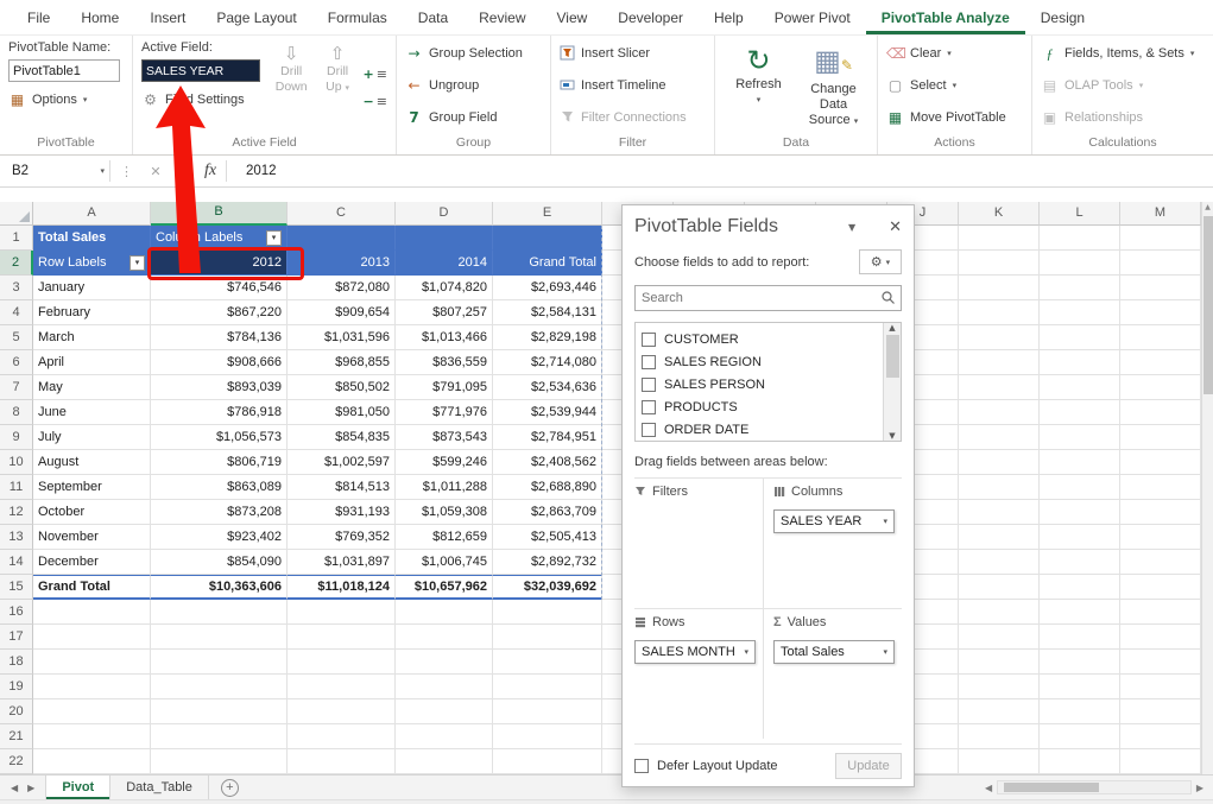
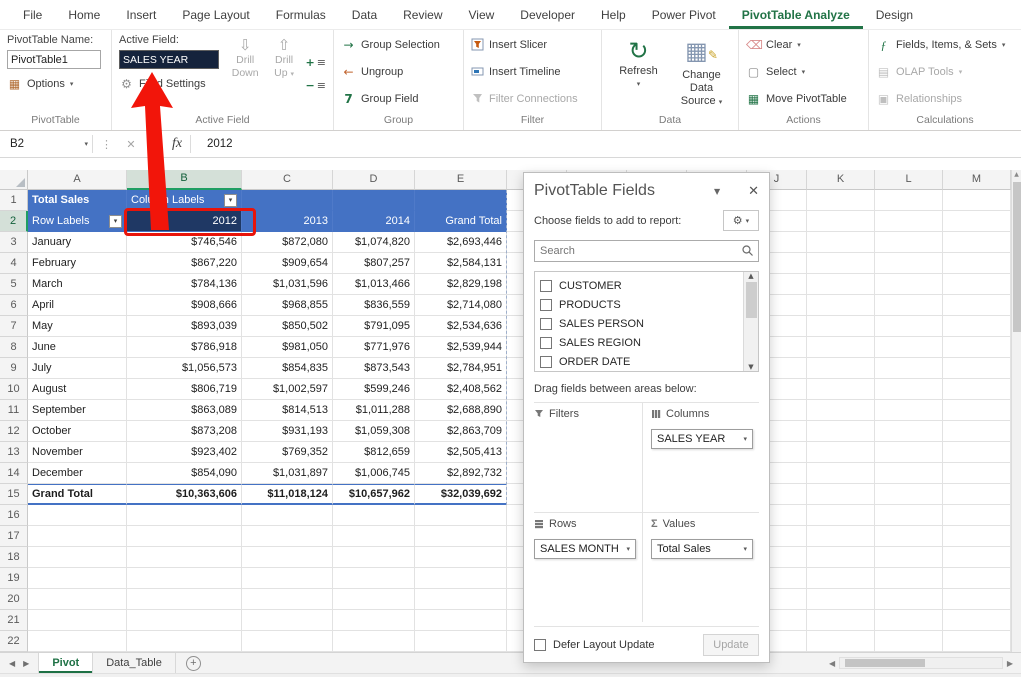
  File
  Home
  Insert
  Page Layout
  Formulas
  Data
  Review
  View
  Developer
  Help
  Power Pivot
  PivotTable Analyze
  Design
  PivotTable Name:
  PivotTable1
  ▦
  Options
  ▾
  PivotTable
  Active Field:
  SALES YEAR
  ⚙
  Fd Settings
  ⇩
  Drill
  Down
  ⇧
  Drill
  Up ▾
  +
  ≡
  −
  ≡
  Active Field
  →
  Group Selection
  ←
  Ungroup
  7
  Group Field
  Group
  Insert Slicer
  Insert Timeline
  Filter Connections
  Filter
  ↻
  Refresh
  ▾
  ▦✎
  Change Data
  Source ▾
  Data
  ⌫
  Clear
  ▾
  ▢
  Select
  ▾
  ▦
  Move PivotTable
  Actions
  ƒ
  Fields, Items, & Sets
  ▾
  ▤
  OLAP Tools
  ▾
  ▣
  Relationships
  Calculations
  B2
  ▾
  ⋮
  ✕
  fx
  2012
  A
  B
  C
  D
  E
  J
  K
  L
  M
  1
  Total Sales
  Col Labels
  ▾
  2
  Row Labels
  ▾
  2012
  2013
  2014
  Grand Total
  3
  January
  $746,546
  $872,080
  $1,074,820
  $2,693,446
  4
  February
  $867,220
  $909,654
  $807,257
  $2,584,131
  5
  March
  $784,136
  $1,031,596
  $1,013,466
  $2,829,198
  6
  April
  $908,666
  $968,855
  $836,559
  $2,714,080
  7
  May
  $893,039
  $850,502
  $791,095
  $2,534,636
  8
  June
  $786,918
  $981,050
  $771,976
  $2,539,944
  9
  July
  $1,056,573
  $854,835
  $873,543
  $2,784,951
  10
  August
  $806,719
  $1,002,597
  $599,246
  $2,408,562
  11
  September
  $863,089
  $814,513
  $1,011,288
  $2,688,890
  12
  October
  $873,208
  $931,193
  $1,059,308
  $2,863,709
  13
  November
  $923,402
  $769,352
  $812,659
  $2,505,413
  14
  December
  $854,090
  $1,031,897
  $1,006,745
  $2,892,732
  15
  Grand Total
  $10,363,606
  $11,018,124
  $10,657,962
  $32,039,692
  16
  17
  18
  19
  20
  21
  22
  PivotTable Fields
  ▼
  ✕
  Choose fields to add to report:
  ⚙
  ▾
  Search
  CUSTOMER
- SALES REGION
+ PRODUCTS
  SALES PERSON
- PRODUCTS
+ SALES REGION
  ORDER DATE
  ▲
  ▼
  Drag fields between areas below:
  Filters
  Columns
  SALES YEAR
  ▾
  Rows
  SALES MONTH
  ▾
  Σ
  Values
  Total Sales
  ▾
  Defer Layout Update
  Update
  ◀
  ▶
  Pivot
  Data_Table
  +
  ◀
  ▶
